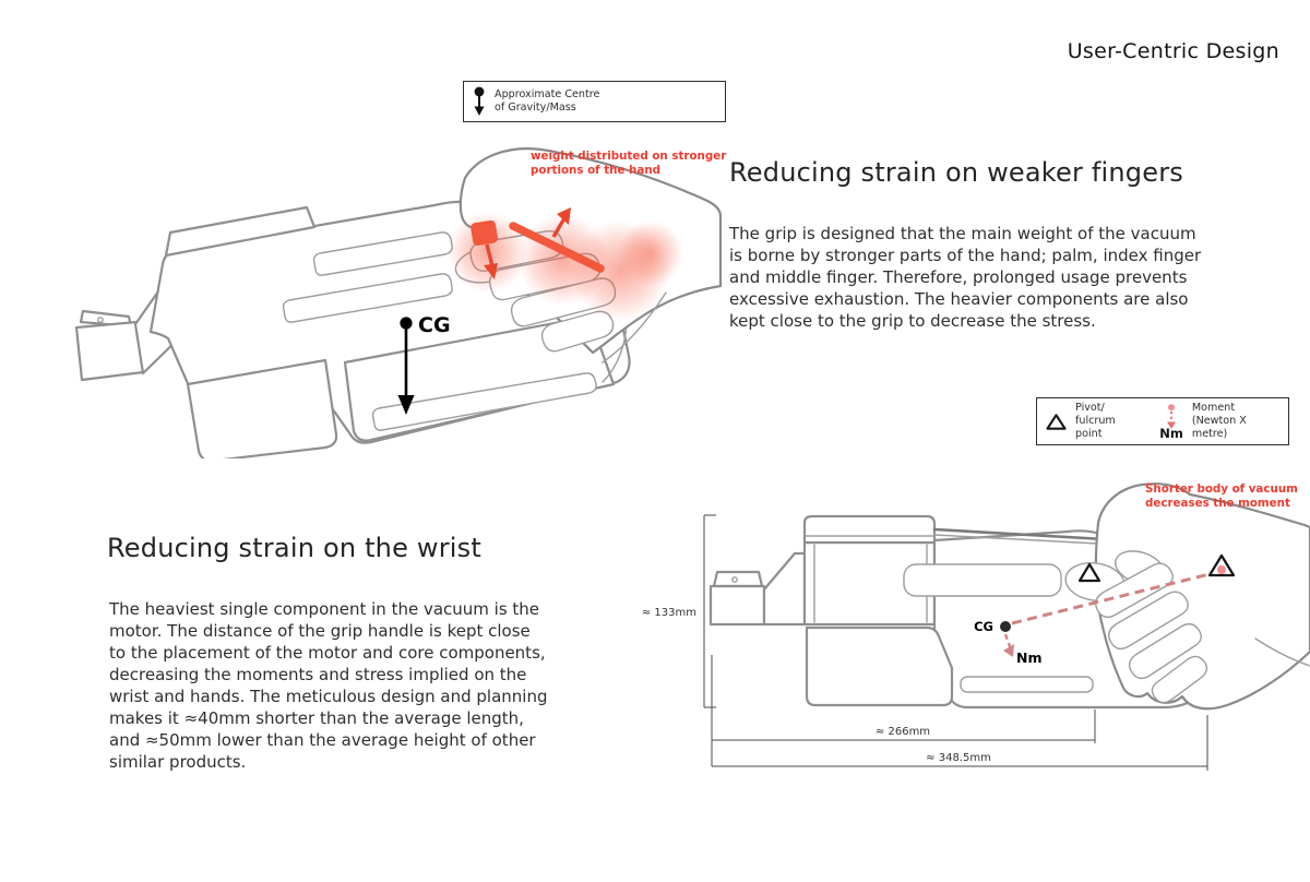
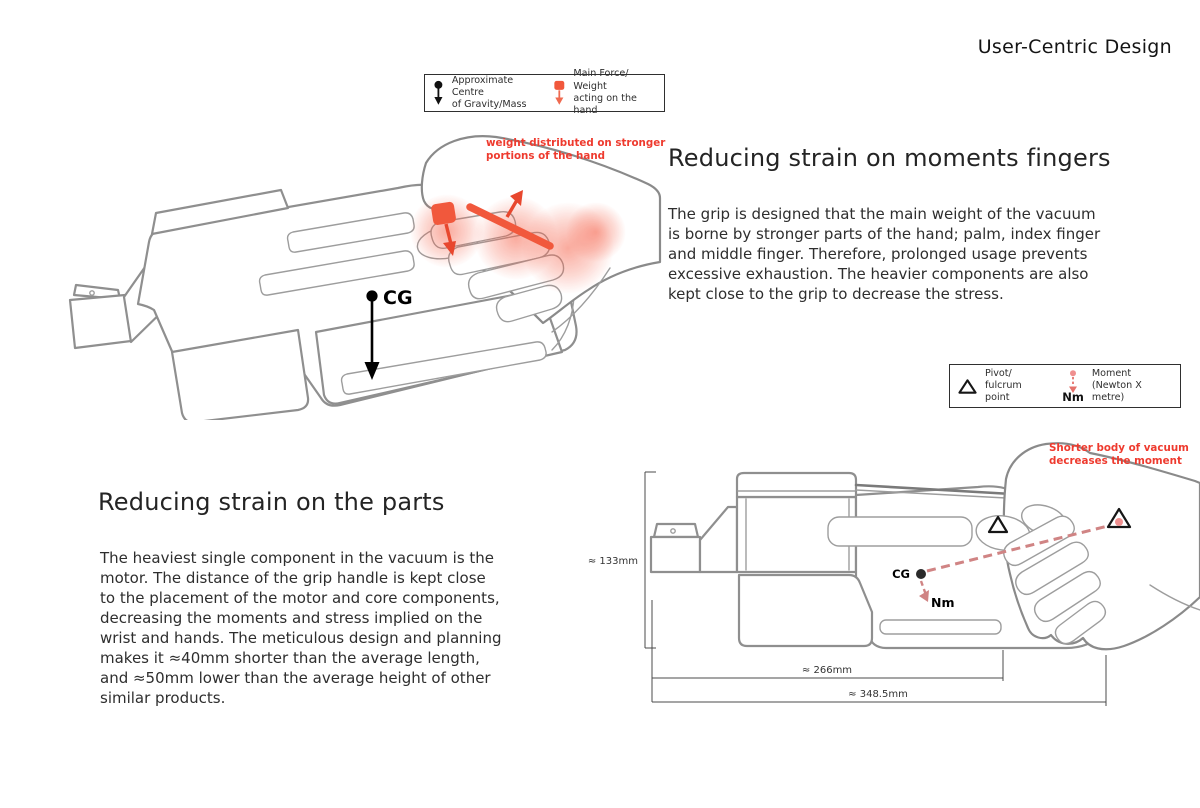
  User-Centric Design
  Approximate Centre
  of Gravity/Mass
+ Main Force/ Weight
+ acting on the hand
  Pivot/ fulcrum
  point
  Nm
  Moment
  (Newton X metre)
  CG
  weight distributed on stronger
  portions of the hand
- Reducing strain on weaker fingers
+ Reducing strain on moments fingers
  The grip is designed that the main weight of the vacuum
  is borne by stronger parts of the hand; palm, index finger
  and middle finger. Therefore, prolonged usage prevents
  excessive exhaustion. The heavier components are also
  kept close to the grip to decrease the stress.
- Reducing strain on the wrist
+ Reducing strain on the parts
  The heaviest single component in the vacuum is the
  motor. The distance of the grip handle is kept close
  to the placement of the motor and core components,
  decreasing the moments and stress implied on the
  wrist and hands. The meticulous design and planning
  makes it ≈40mm shorter than the average length,
  and ≈50mm lower than the average height of other
  similar products.
  CG
  Nm
  ≈ 133mm
  ≈ 266mm
  ≈ 348.5mm
  Shorter body of vacuum
  decreases the moment
